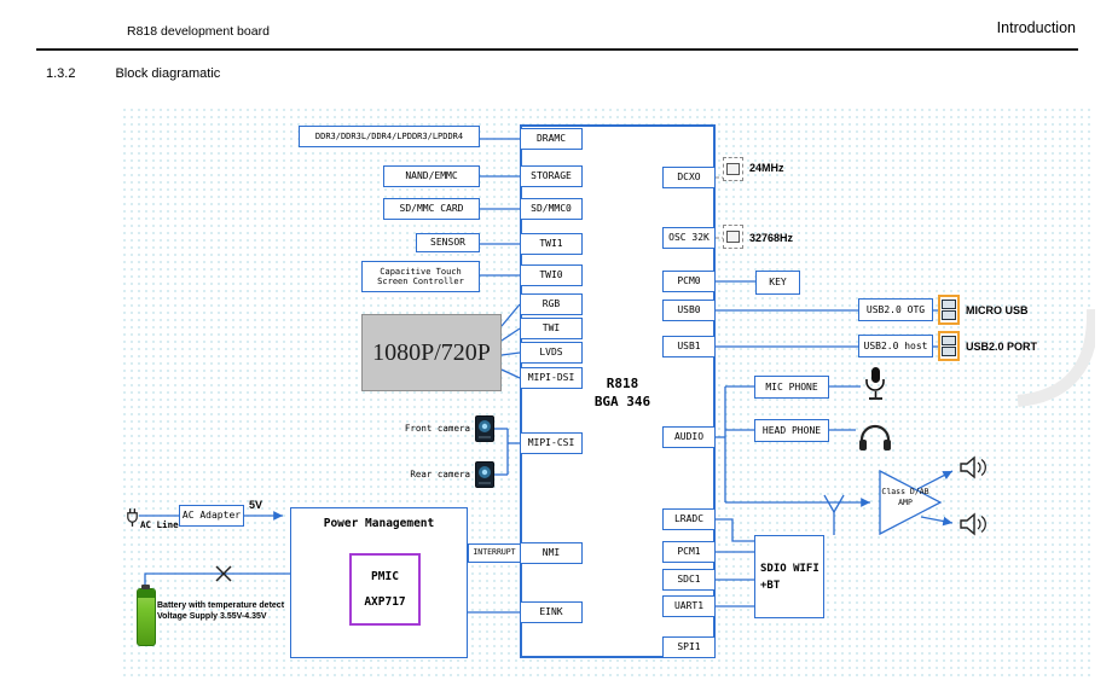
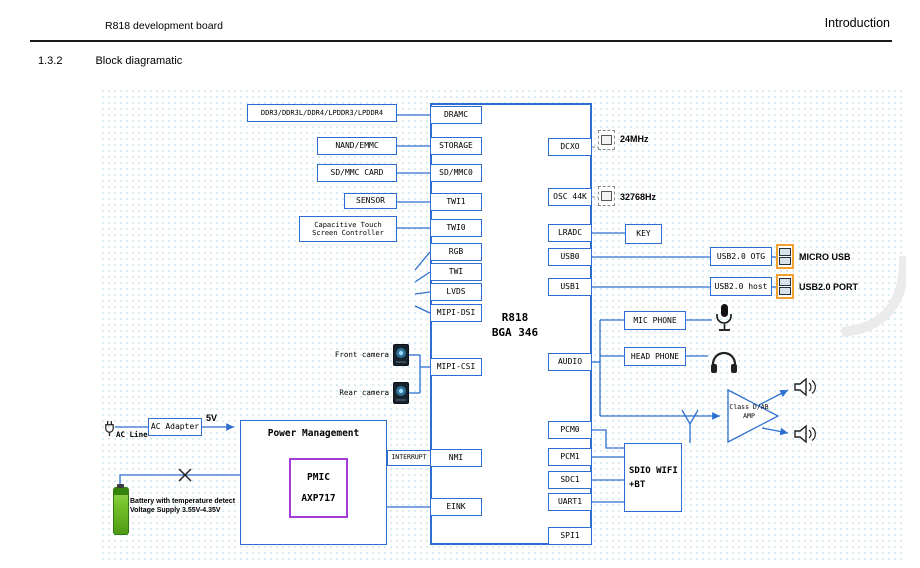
  R818 development board
  Introduction
  1.3.2 Block diagramatic
  DDR3/DDR3L/DDR4/LPDDR3/LPDDR4
  NAND/EMMC
  SD/MMC CARD
  SENSOR
  Capacitive Touch
  Screen Controller
- 1080P/720P
  Front camera
  Rear camera
  R818
  BGA 346
  DRAMC
  STORAGE
  SD/MMC0
  TWI1
  TWI0
  RGB
  TWI
  LVDS
  MIPI-DSI
  MIPI-CSI
  NMI
  EINK
  DCXO
- OSC 32K
+ OSC 44K
- PCM0
+ LRADC
  USB0
  USB1
  AUDIO
- LRADC
+ PCM0
  PCM1
  SDC1
  UART1
  SPI1
  AC Line
  AC Adapter
  5V
  Power Management
  PMIC
  AXP717
  INTERRUPT
  24MHz
  32768Hz
  KEY
  USB2.0 OTG
  MICRO USB
  USB2.0 host
  USB2.0 PORT
  MIC PHONE
  HEAD PHONE
  Class D/AB
  AMP
  SDIO WIFI
  +BT
